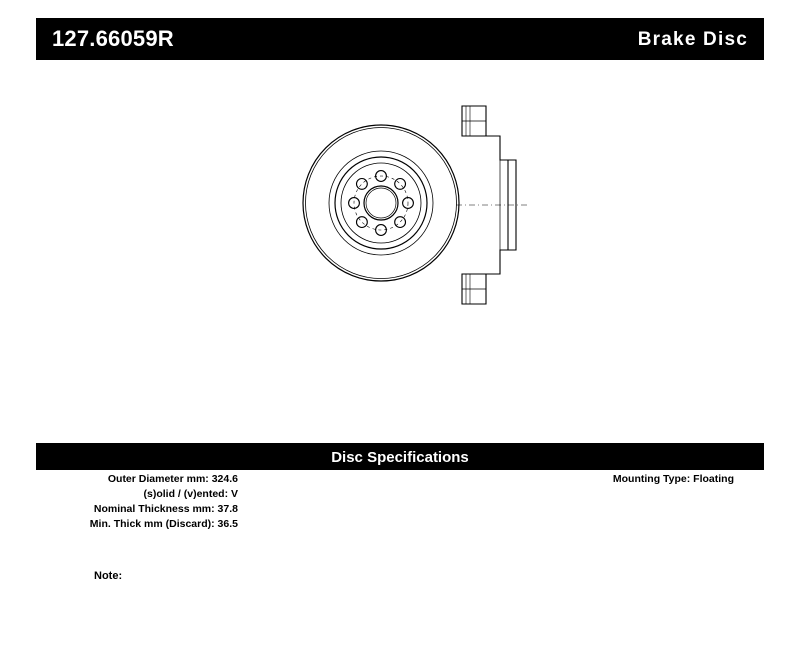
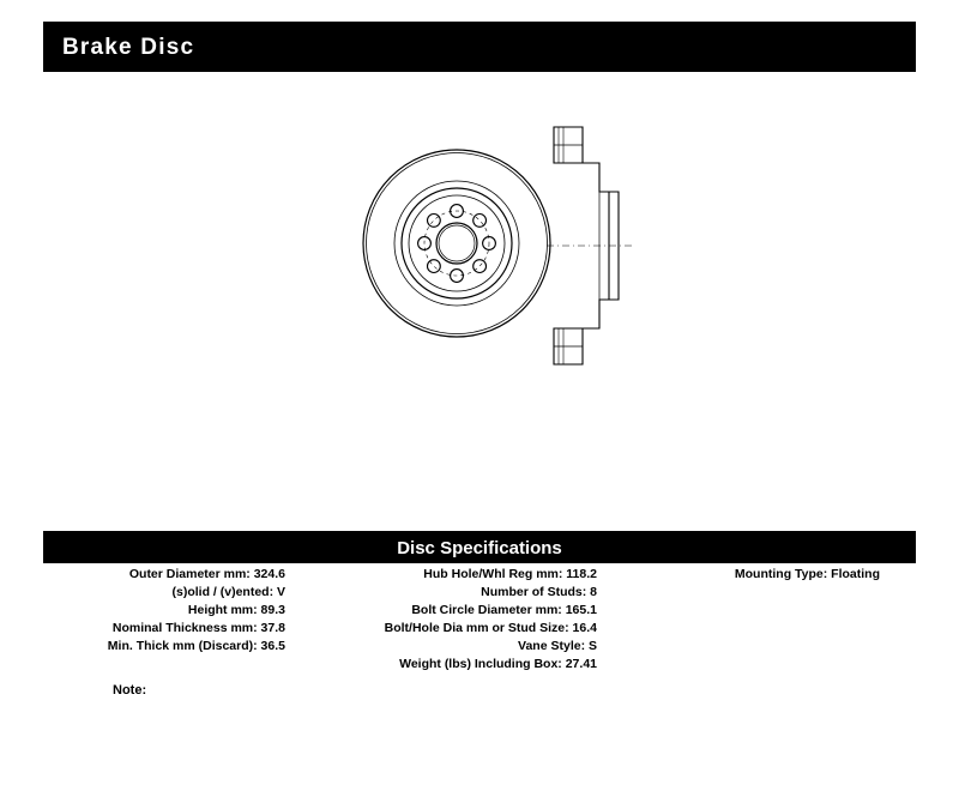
- 127.66059R
  Brake Disc
  Disc Specifications
  Outer Diameter mm: 324.6
  (s)olid / (v)ented: V
+ Height mm: 89.3
  Nominal Thickness mm: 37.8
  Min. Thick mm (Discard): 36.5
+ Hub Hole/Whl Reg mm: 118.2
+ Number of Studs: 8
+ Bolt Circle Diameter mm: 165.1
+ Bolt/Hole Dia mm or Stud Size: 16.4
+ Vane Style: S
+ Weight (lbs) Including Box: 27.41
  Mounting Type: Floating
  Note:
